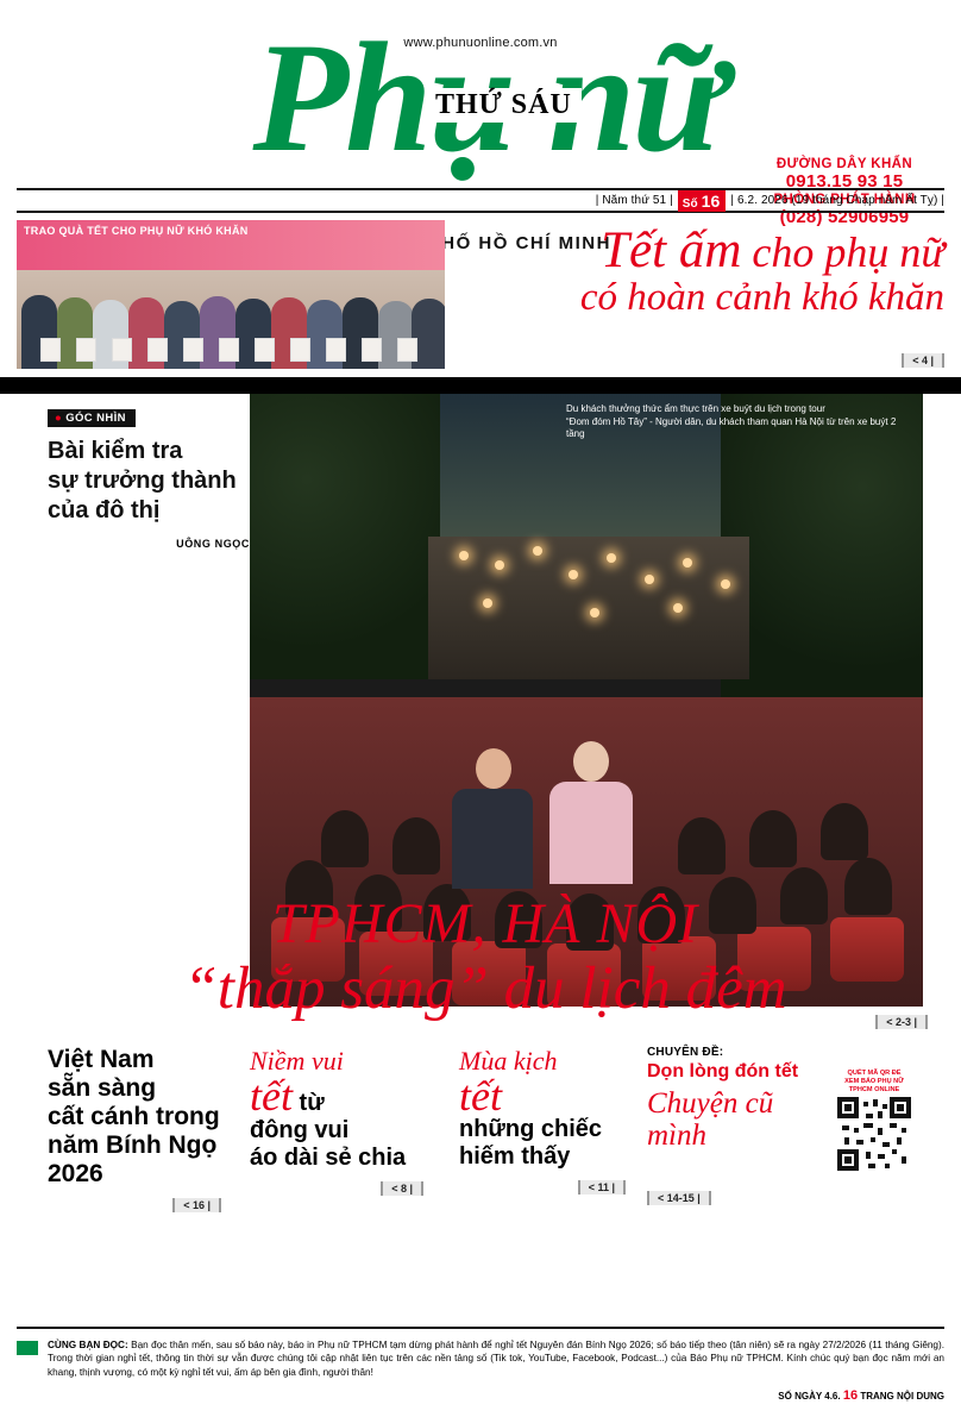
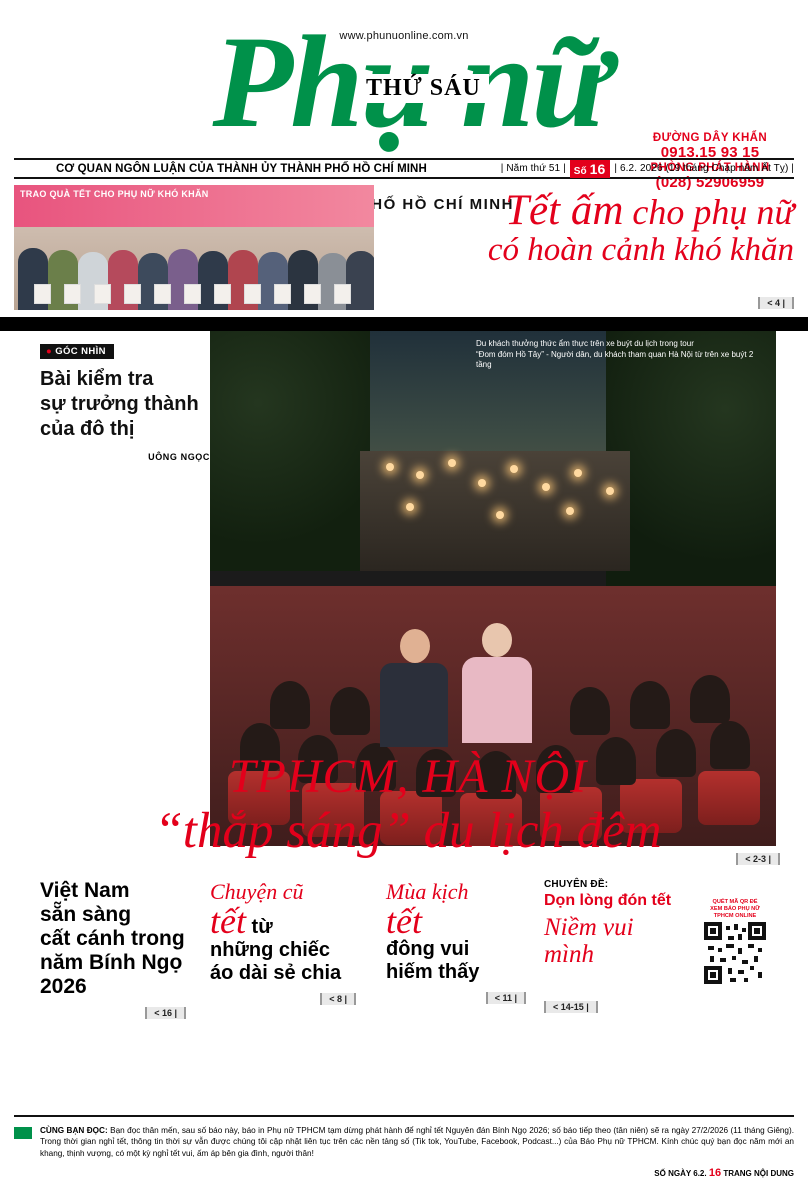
  www.phunuonline.com.vn
  Ph nữ
  THỨ SÁU
  ĐƯỜNG DÂY KHẨN
  0913.15 93 15
  PHÒNG PHÁT HÀNH
  (028) 52906959
+ CƠ QUAN NGÔN LUẬN CỦA THÀNH ỦY THÀNH PHỐ HỒ CHÍ MINH
  | Năm thứ 51 |
  Số 16
  | 6.2. 2026 (19 tháng Chạp năm Ất Tỵ) |
  TRAO QUÀ TẾT CHO PHỤ NỮ KHÓ KHĂN
  Tết ấm cho phụ nữ
  có hoàn cảnh khó khăn
  < 4 |
  ● GÓC NHÌN
  Bài kiểm tra
  sự trưởng thành
  của đô thị
  UÔNG NGỌC
  Du khách thưởng thức ẩm thực trên xe buýt du lịch trong tour
  “Đom đóm Hồ Tây” - Người dân, du khách tham quan Hà Nội từ trên xe buýt 2 tầng
  TPHCM, HÀ NỘI
  “thắp sáng” du lịch đêm
  < 2-3 |
  Việt Nam
  sẵn sàng
  cất cánh trong
  năm Bính Ngọ
  2026
  < 16 |
- Niềm vui
+ Chuyện cũ
  tết từ
- đông vui
+ những chiếc
  áo dài sẻ chia
  < 8 |
  Mùa kịch
  tết
- những chiếc
+ đông vui
  hiếm thấy
  < 11 |
  CHUYÊN ĐỀ:
  Dọn lòng đón tết
- Chuyện cũ
+ Niềm vui
  mình
  < 14-15 |
  CÙNG BẠN ĐỌC: Bạn đọc thân mến, sau số báo này, báo in Phụ nữ TPHCM tạm dừng phát hành để nghỉ tết Nguyên đán Bính Ngọ 2026; số báo tiếp theo (tân niên) sẽ ra ngày 27/2/2026 (11 tháng Giêng). Trong thời gian nghỉ tết, thông tin thời sự vẫn được chúng tôi cập nhật liên tục trên các nền tảng số (Tik tok, YouTube, Facebook, Podcast...) của Báo Phụ nữ TPHCM. Kính chúc quý bạn đọc năm mới an khang, thịnh vượng, có một kỳ nghỉ tết vui, ấm áp bên gia đình, người thân!
- SỐ NGÀY 4.6. 16 TRANG NỘI DUNG
+ SỐ NGÀY 6.2. 16 TRANG NỘI DUNG
